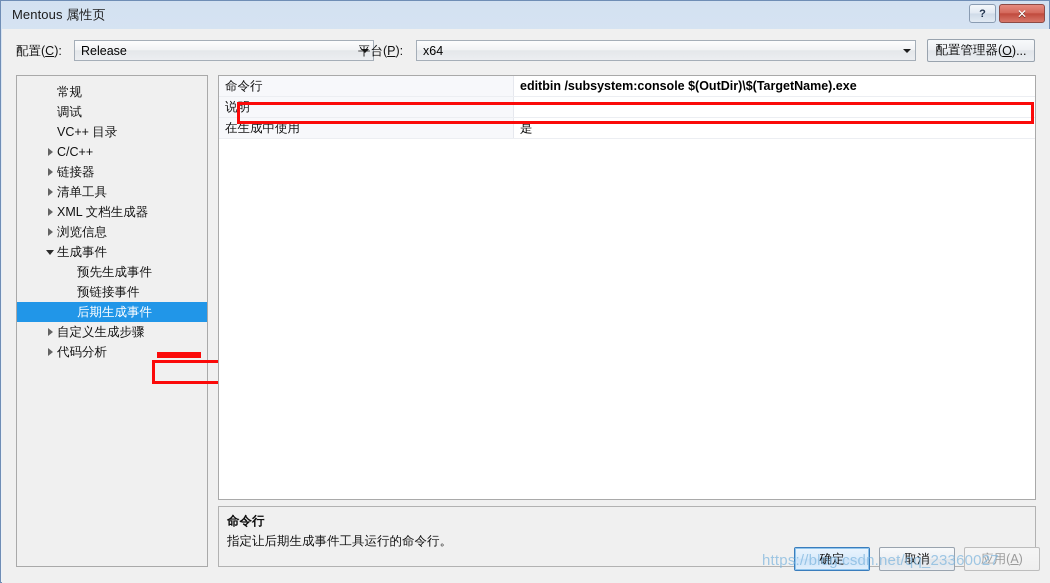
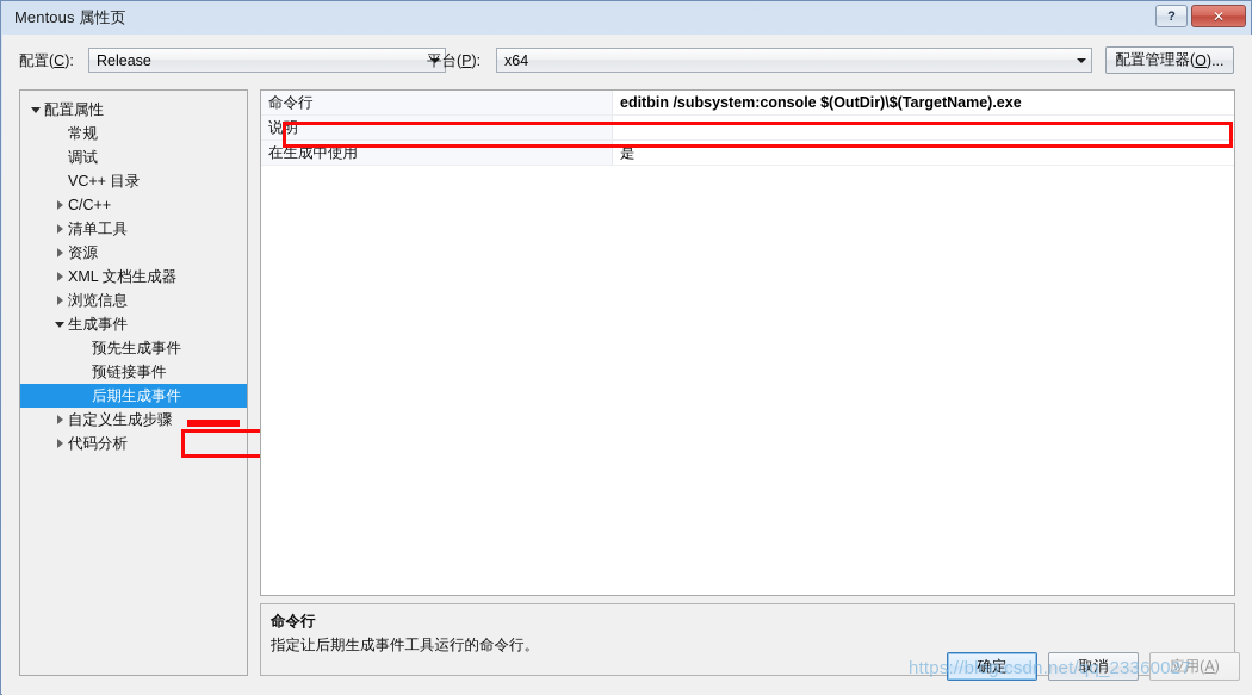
  Mentous 属性页
  ?
  ✕
  配置(C):
  Release
  平台(P):
  x64
  配置管理器(
  O
  )...
+ 配置属性
  常规
  调试
  VC++ 目录
  C/C++
- 链接器
  清单工具
+ 资源
  XML 文档生成器
  浏览信息
  生成事件
  预先生成事件
  预链接事件
  后期生成事件
  自定义生成步骤
  代码分析
  命令行
  editbin /subsystem:console $(OutDir)\$(TargetName).exe
  说明
  在生成中使用
  是
  命令行
  指定让后期生成事件工具运行的命令行。
  确定
  取消
  应用(
  A
  )
  https://blog.csdn.net/qq_23360027
